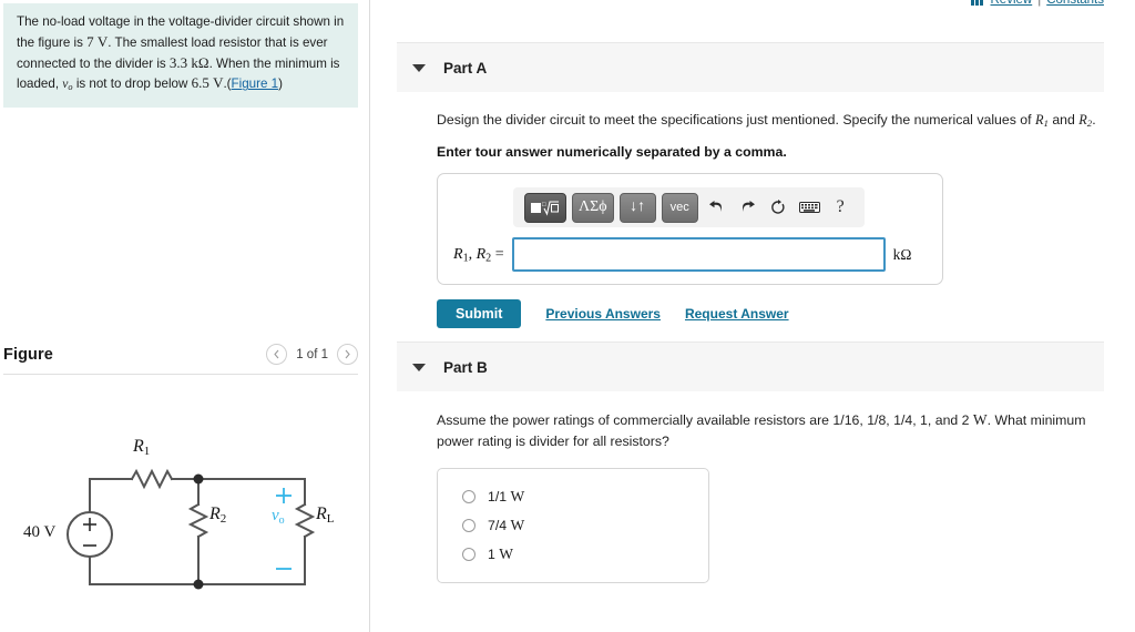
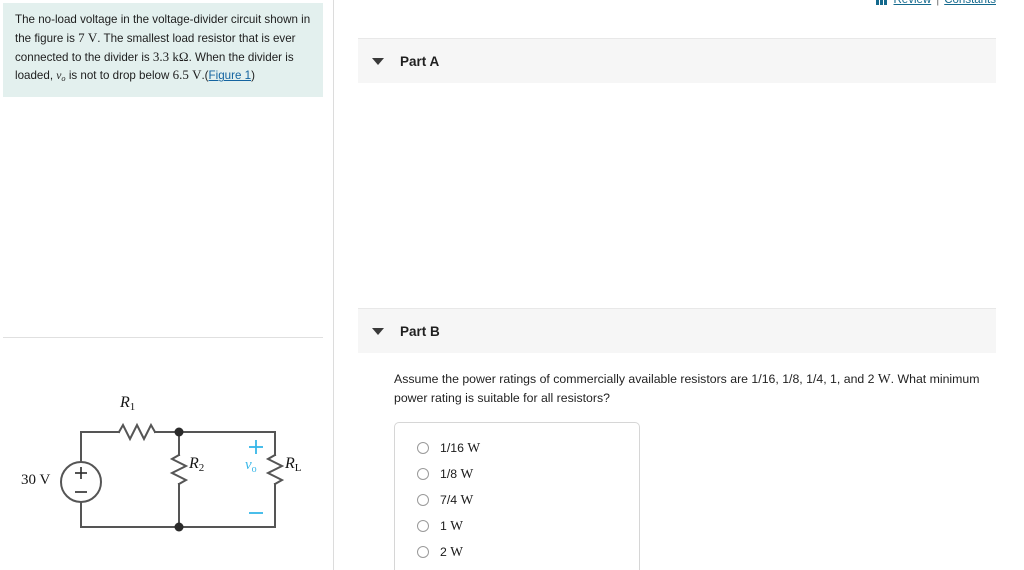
- The no-load voltage in the voltage-divider circuit shown in the figure is 7 V. The smallest load resistor that is ever connected to the divider is 3.3 kΩ. When the minimum is loaded, vo is not to drop below 6.5 V.(Figure 1)
+ The no-load voltage in the voltage-divider circuit shown in the figure is 7 V. The smallest load resistor that is ever connected to the divider is 3.3 kΩ. When the divider is loaded, vo is not to drop below 6.5 V.(Figure 1)
- Figure
- 1 of 1
  R1
- 40 V
+ 30 V
  R2
  RL
  vo
  Review
  |
  Constants
  Part A
- Design the divider circuit to meet the specifications just mentioned. Specify the numerical values of R1 and R2.
- Enter tour answer numerically separated by a comma.
- ΛΣϕ
- ↓↑
- vec
- ?
- R1, R2 =
- kΩ
- Submit
- Previous Answers
- Request Answer
  Part B
- Assume the power ratings of commercially available resistors are 1/16, 1/8, 1/4, 1, and 2 W. What minimum power rating is divider for all resistors?
+ Assume the power ratings of commercially available resistors are 1/16, 1/8, 1/4, 1, and 2 W. What minimum power rating is suitable for all resistors?
+ 1/16 W
- 1/1 W
+ 1/8 W
  7/4 W
  1 W
+ 2 W
